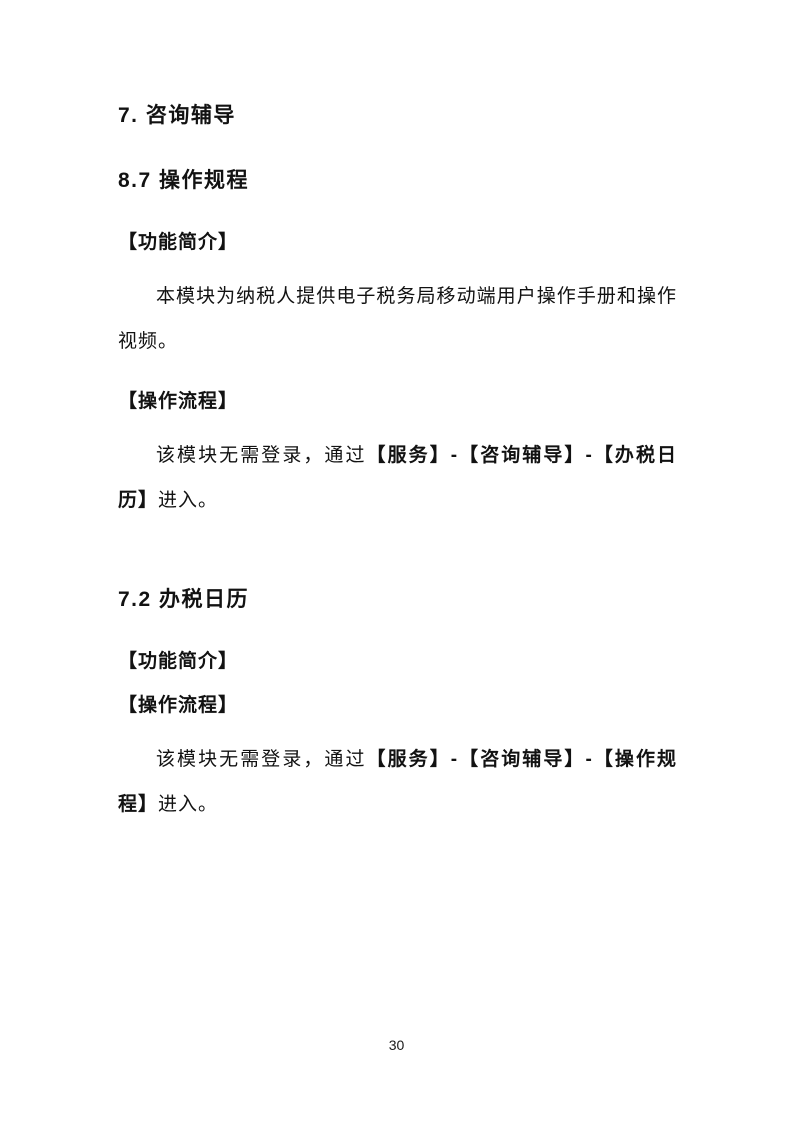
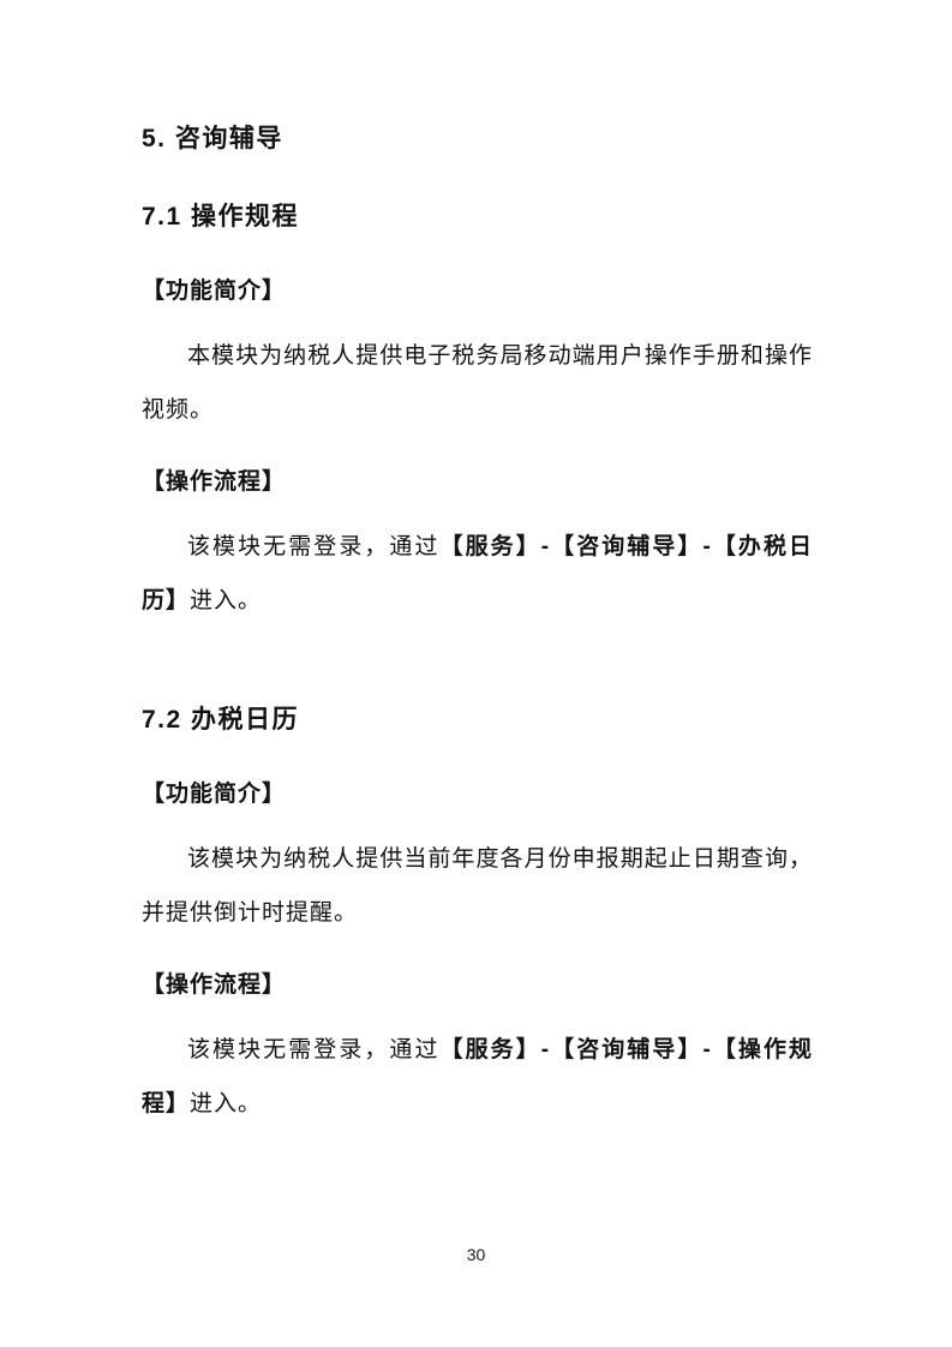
- 7. 咨询辅导
+ 5. 咨询辅导
- 8.7 操作规程
+ 7.1 操作规程
  【功能简介】
  本模块为纳税人提供电子税务局移动端用户操作手册和操作视频。
  【操作流程】
  该模块无需登录，通过【服务】-【咨询辅导】-【办税日历】进入。
  7.2 办税日历
  【功能简介】
+ 该模块为纳税人提供当前年度各月份申报期起止日期查询，并提供倒计时提醒。
  【操作流程】
  该模块无需登录，通过【服务】-【咨询辅导】-【操作规程】进入。
  30
